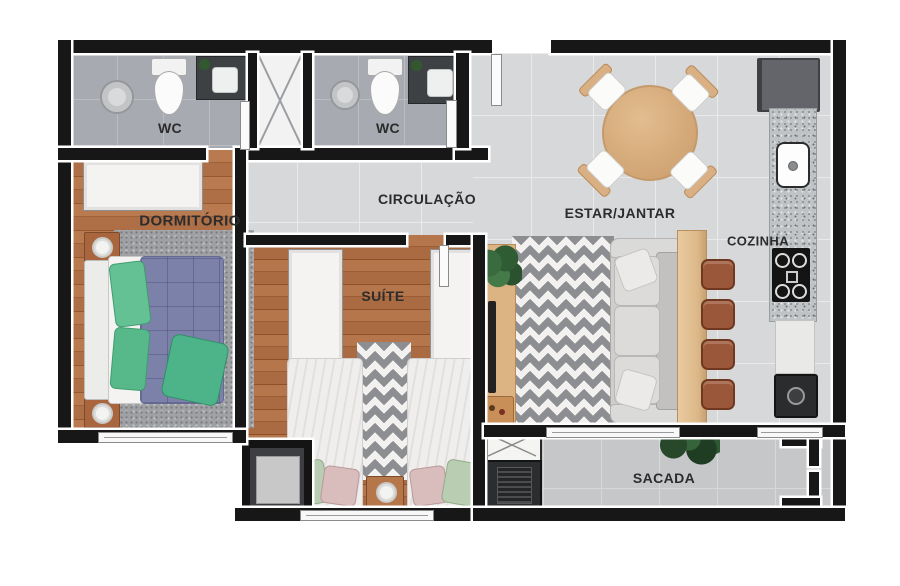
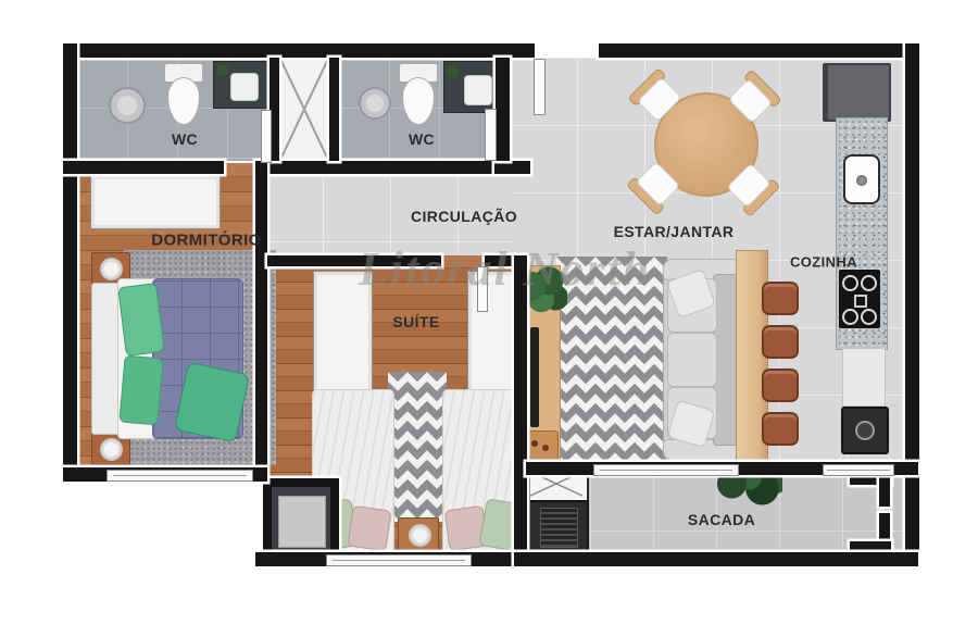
  WC
  WC
  DORMITÓRIO
  CIRCULAÇÃO
  ESTAR/JANTAR
  SUÍTE
  COZINHA
  SACADA
+ Litoral North
